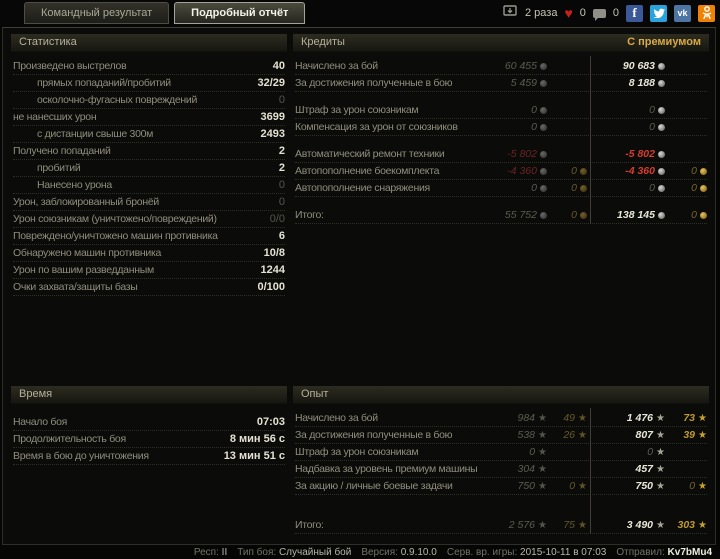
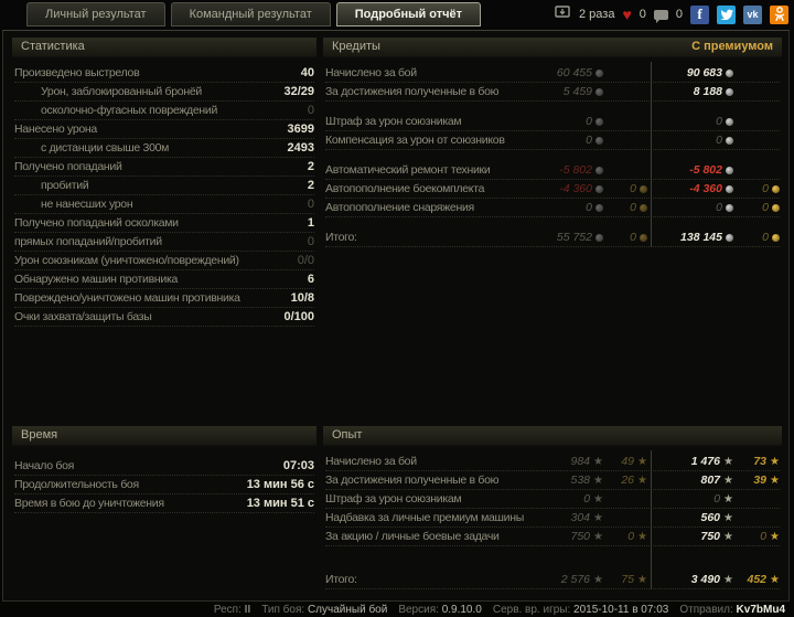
+ Личный результат
  Командный результат
  Подробный отчёт
  2 раза
  ♥
  0
  0
  f
  vk
  Статистика
  Произведено выстрелов
  40
- прямых попаданий/пробитий
+ Урон, заблокированный бронёй
  32/29
  осколочно-фугасных повреждений
  0
- не нанесших урон
+ Нанесено урона
  3699
  с дистанции свыше 300м
  2493
  Получено попаданий
  2
  пробитий
  2
- Нанесено урона
+ не нанесших урон
  0
+ Получено попаданий осколками
+ 1
- Урон, заблокированный бронёй
+ прямых попаданий/пробитий
  0
  Урон союзникам (уничтожено/повреждений)
  0/0
- Повреждено/уничтожено машин противника
+ Обнаружено машин противника
  6
- Обнаружено машин противника
+ Повреждено/уничтожено машин противника
  10/8
- Урон по вашим разведданным
- 1244
  Очки захвата/защиты базы
  0/100
  Кредиты
  С премиумом
  Начислено за бой
  60 455
  90 683
  За достижения полученные в бою
  5 459
  8 188
  Штраф за урон союзникам
  0
  0
  Компенсация за урон от союзников
  0
  0
  Автоматический ремонт техники
  -5 802
  -5 802
  Автопополнение боекомплекта
  -4 360
  0
  -4 360
  0
  Автопополнение снаряжения
  0
  0
  0
  0
  Итого:
  55 752
  0
  138 145
  0
  Время
  Начало боя
  07:03
  Продолжительность боя
- 8 мин 56 с
+ 13 мин 56 с
  Время в бою до уничтожения
  13 мин 51 с
  Опыт
  Начислено за бой
  984
  ★
  49
  ★
  1 476
  ★
  73
  ★
  За достижения полученные в бою
  538
  ★
  26
  ★
  807
  ★
  39
  ★
  Штраф за урон союзникам
  0
  ★
  0
  ★
- Надбавка за уровень премиум машины
+ Надбавка за личные премиум машины
  304
  ★
- 457
+ 560
  ★
  За акцию / личные боевые задачи
  750
  ★
  0
  ★
  750
  ★
  0
  ★
  Итого:
  2 576
  ★
  75
  ★
  3 490
  ★
- 303
+ 452
  ★
  Респ: II
  Тип боя: Случайный бой
  Версия: 0.9.10.0
  Серв. вр. игры: 2015-10-11 в 07:03
  Отправил: Kv7bMu4
